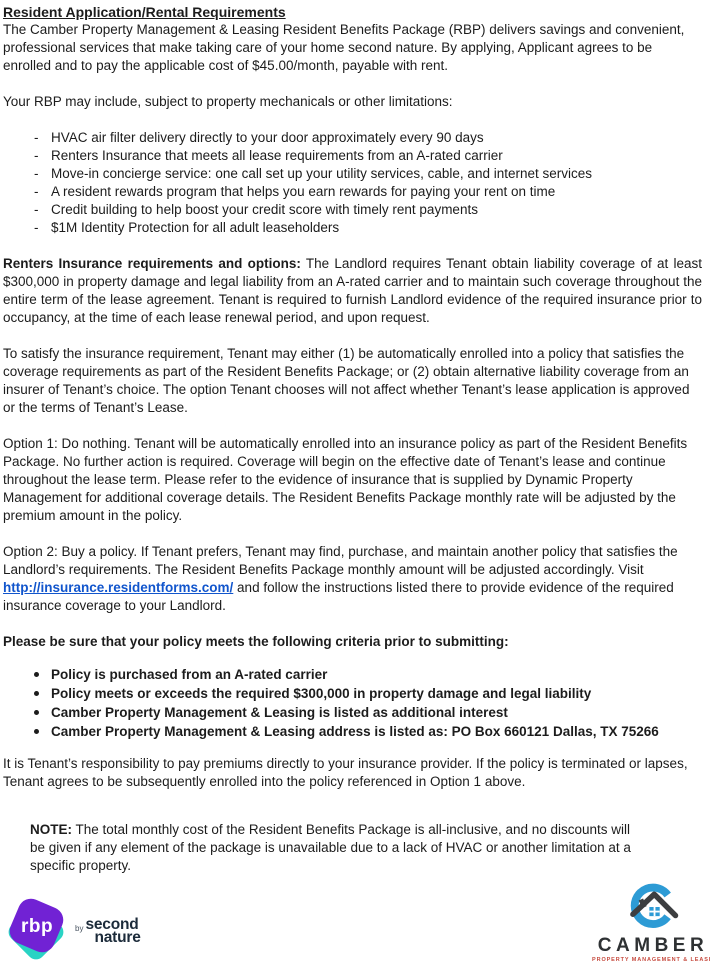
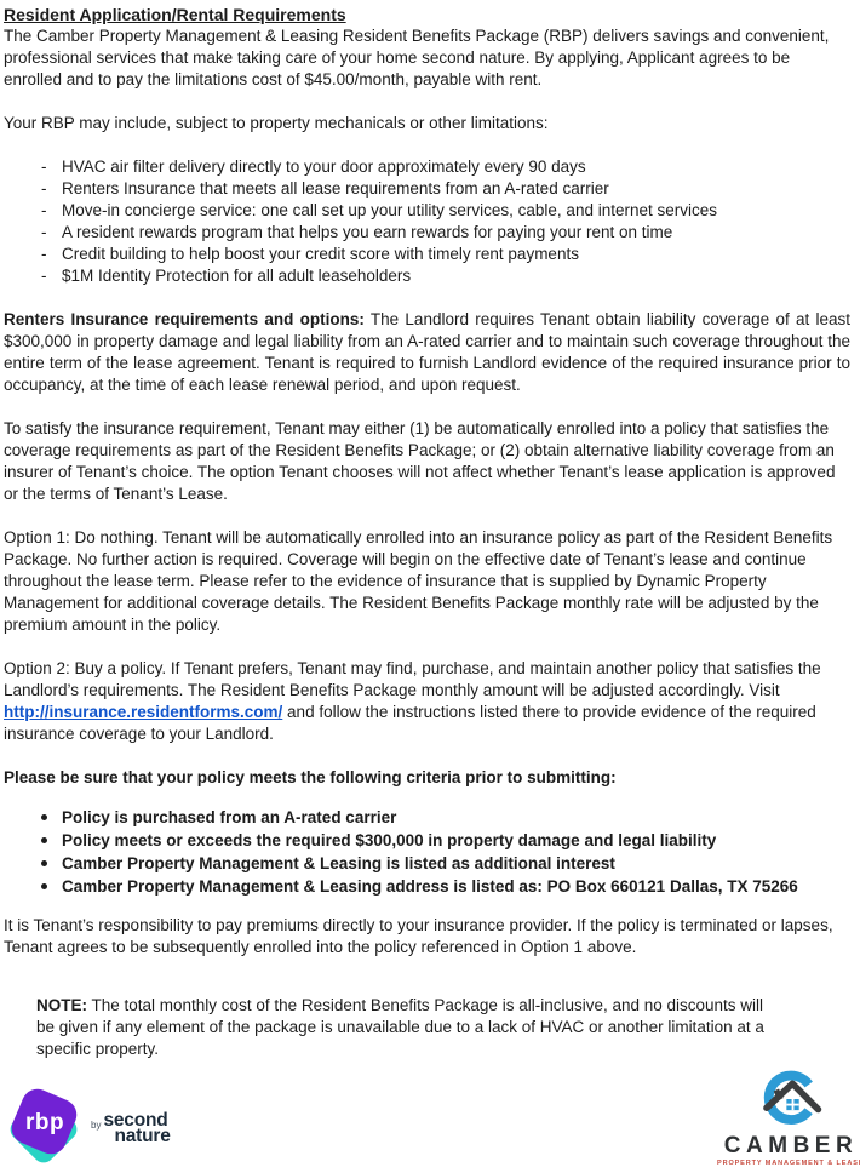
  Resident Application/Rental Requirements
- The Camber Property Management & Leasing Resident Benefits Package (RBP) delivers savings and convenient, professional services that make taking care of your home second nature. By applying, Applicant agrees to be enrolled and to pay the applicable cost of $45.00/month, payable with rent.
+ The Camber Property Management & Leasing Resident Benefits Package (RBP) delivers savings and convenient, professional services that make taking care of your home second nature. By applying, Applicant agrees to be enrolled and to pay the limitations cost of $45.00/month, payable with rent.
  Your RBP may include, subject to property mechanicals or other limitations:
  HVAC air filter delivery directly to your door approximately every 90 days
  Renters Insurance that meets all lease requirements from an A-rated carrier
  Move-in concierge service: one call set up your utility services, cable, and internet services
  A resident rewards program that helps you earn rewards for paying your rent on time
  Credit building to help boost your credit score with timely rent payments
  $1M Identity Protection for all adult leaseholders
  Renters Insurance requirements and options: The Landlord requires Tenant obtain liability coverage of at least $300,000 in property damage and legal liability from an A-rated carrier and to maintain such coverage throughout the entire term of the lease agreement. Tenant is required to furnish Landlord evidence of the required insurance prior to occupancy, at the time of each lease renewal period, and upon request.
  To satisfy the insurance requirement, Tenant may either (1) be automatically enrolled into a policy that satisfies the coverage requirements as part of the Resident Benefits Package; or (2) obtain alternative liability coverage from an insurer of Tenant’s choice. The option Tenant chooses will not affect whether Tenant’s lease application is approved or the terms of Tenant’s Lease.
  Option 1: Do nothing. Tenant will be automatically enrolled into an insurance policy as part of the Resident Benefits Package. No further action is required. Coverage will begin on the effective date of Tenant’s lease and continue throughout the lease term. Please refer to the evidence of insurance that is supplied by Dynamic Property Management for additional coverage details. The Resident Benefits Package monthly rate will be adjusted by the premium amount in the policy.
  Option 2: Buy a policy. If Tenant prefers, Tenant may find, purchase, and maintain another policy that satisfies the Landlord’s requirements. The Resident Benefits Package monthly amount will be adjusted accordingly. Visit http://insurance.residentforms.com/ and follow the instructions listed there to provide evidence of the required insurance coverage to your Landlord.
  Please be sure that your policy meets the following criteria prior to submitting:
  Policy is purchased from an A-rated carrier
  Policy meets or exceeds the required $300,000 in property damage and legal liability
  Camber Property Management & Leasing is listed as additional interest
  Camber Property Management & Leasing address is listed as: PO Box 660121 Dallas, TX 75266
  It is Tenant’s responsibility to pay premiums directly to your insurance provider. If the policy is terminated or lapses, Tenant agrees to be subsequently enrolled into the policy referenced in Option 1 above.
  NOTE: The total monthly cost of the Resident Benefits Package is all-inclusive, and no discounts will be given if any element of the package is unavailable due to a lack of HVAC or another limitation at a specific property.
  rbp
  by
  second
  nature
  CAMBER
